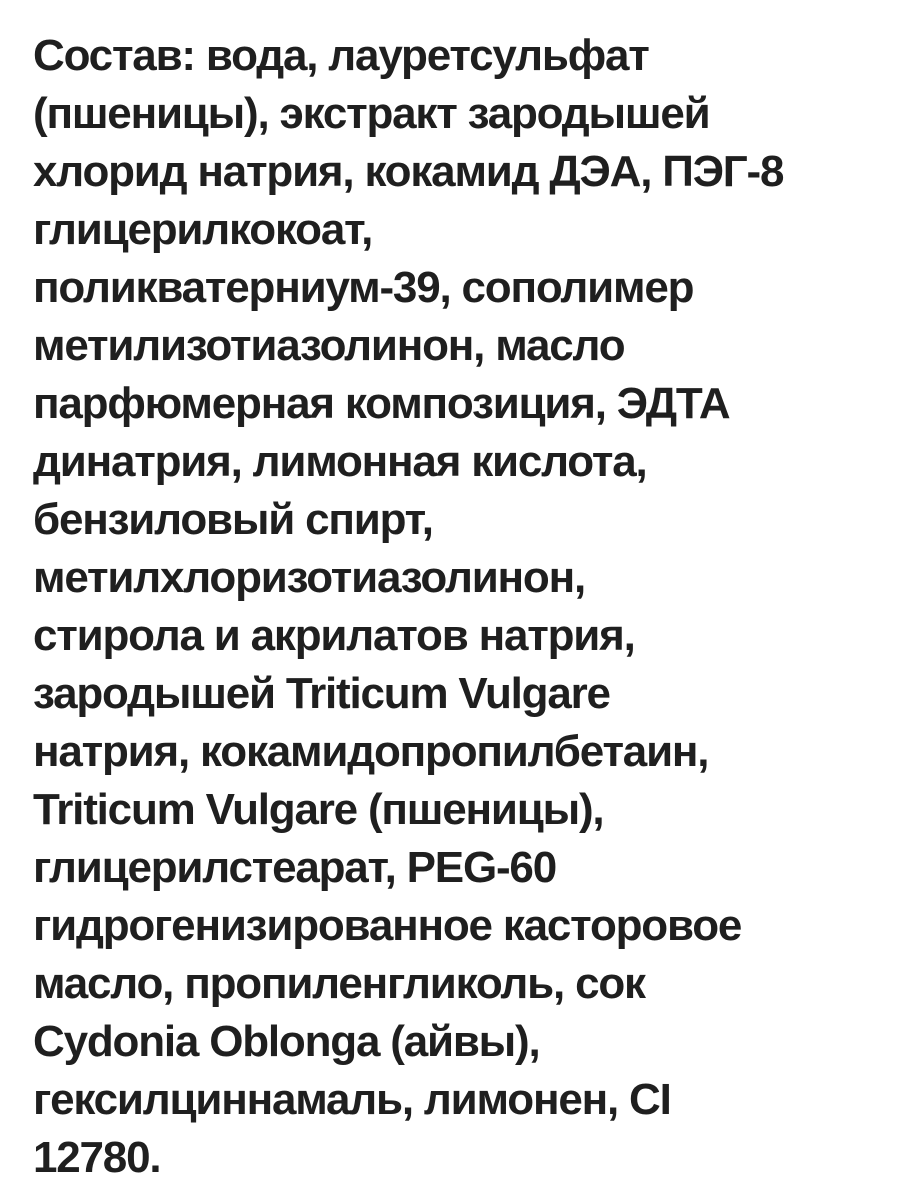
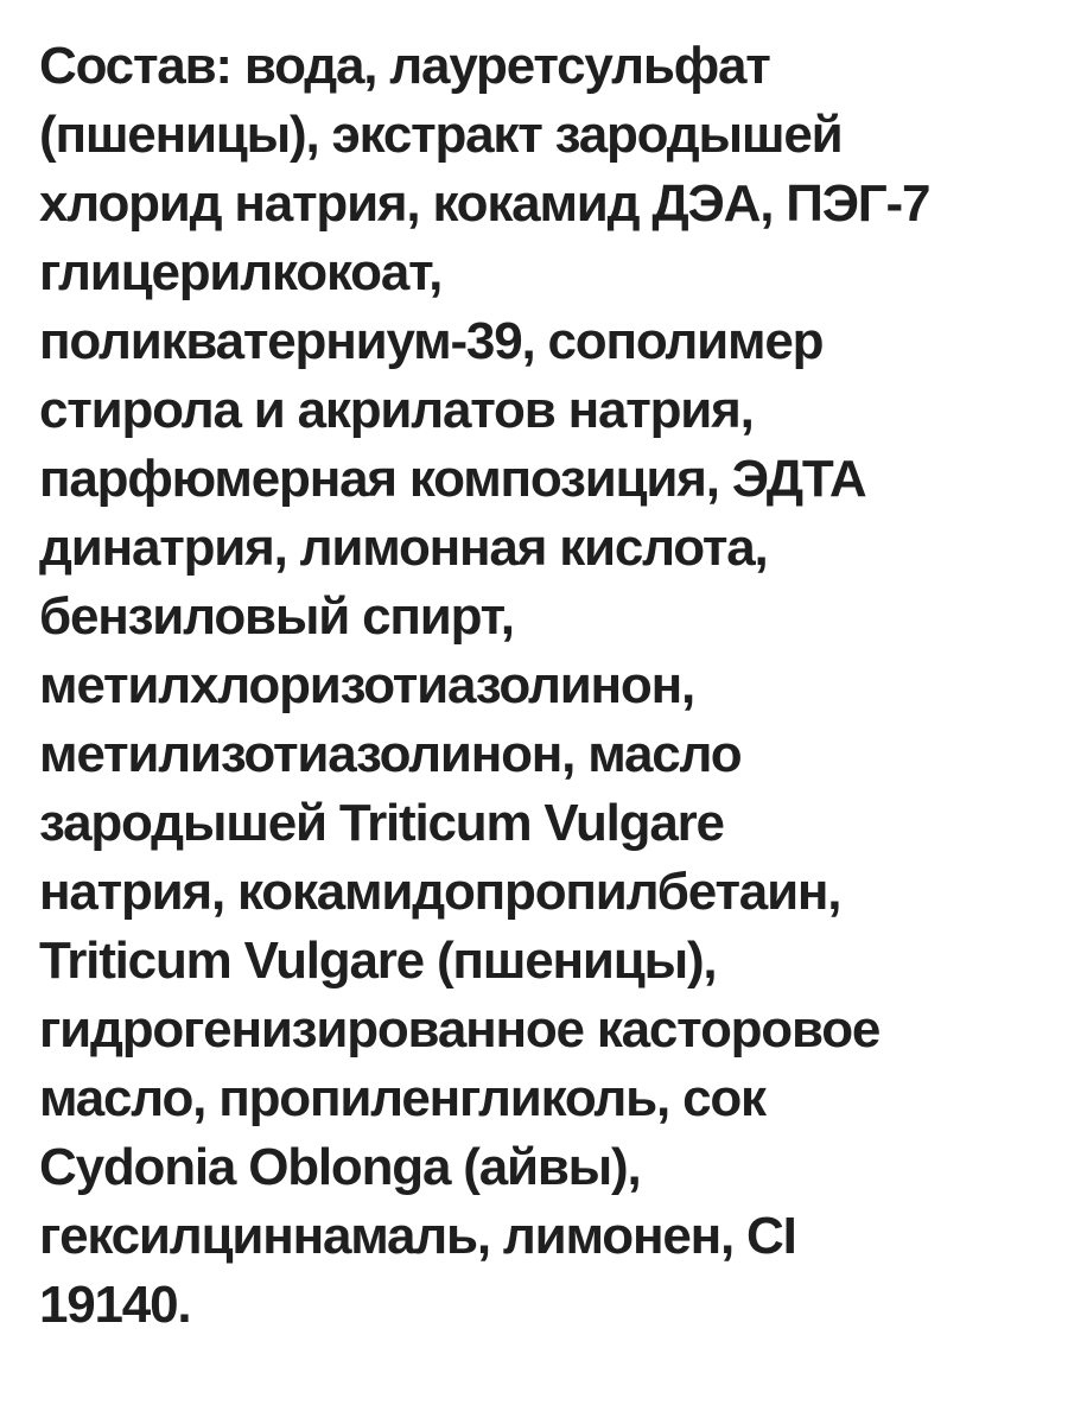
  Состав: вода, лауретсульфат
  (пшеницы), экстракт зародышей
- хлорид натрия, кокамид ДЭА, ПЭГ-8
+ хлорид натрия, кокамид ДЭА, ПЭГ-7
  глицерилкокоат,
  поликватерниум-39, сополимер
- метилизотиазолинон, масло
+ стирола и акрилатов натрия,
  парфюмерная композиция, ЭДТА
  динатрия, лимонная кислота,
  бензиловый спирт,
  метилхлоризотиазолинон,
- стирола и акрилатов натрия,
+ метилизотиазолинон, масло
  зародышей Triticum Vulgare
  натрия, кокамидопропилбетаин,
  Triticum Vulgare (пшеницы),
- глицерилстеарат, PEG-60
  гидрогенизированное касторовое
  масло, пропиленгликоль, сок
  Cydonia Oblonga (айвы),
  гексилциннамаль, лимонен, CI
- 12780.
+ 19140.
